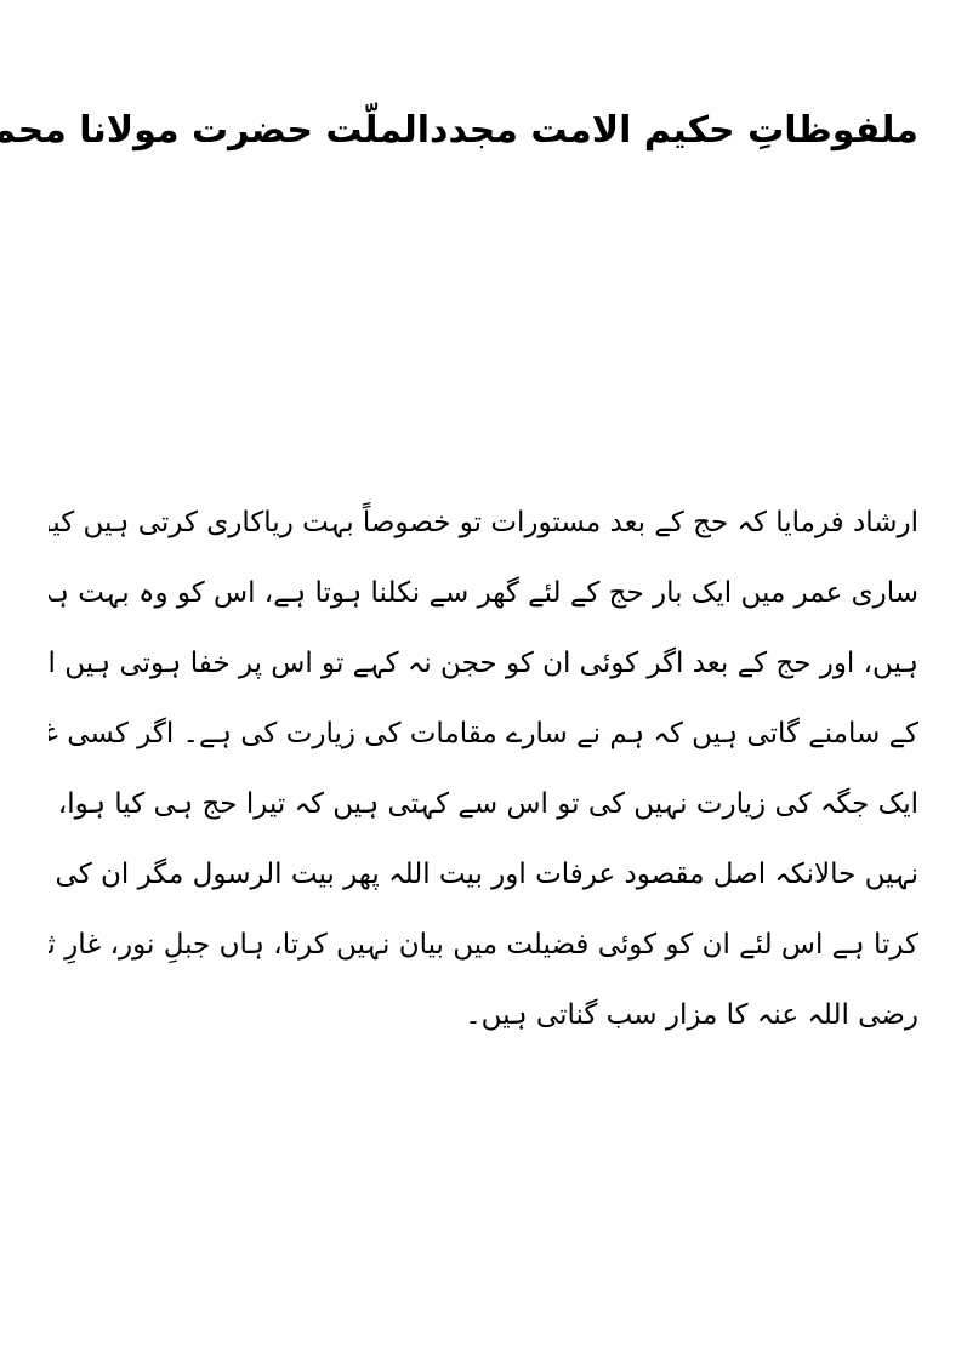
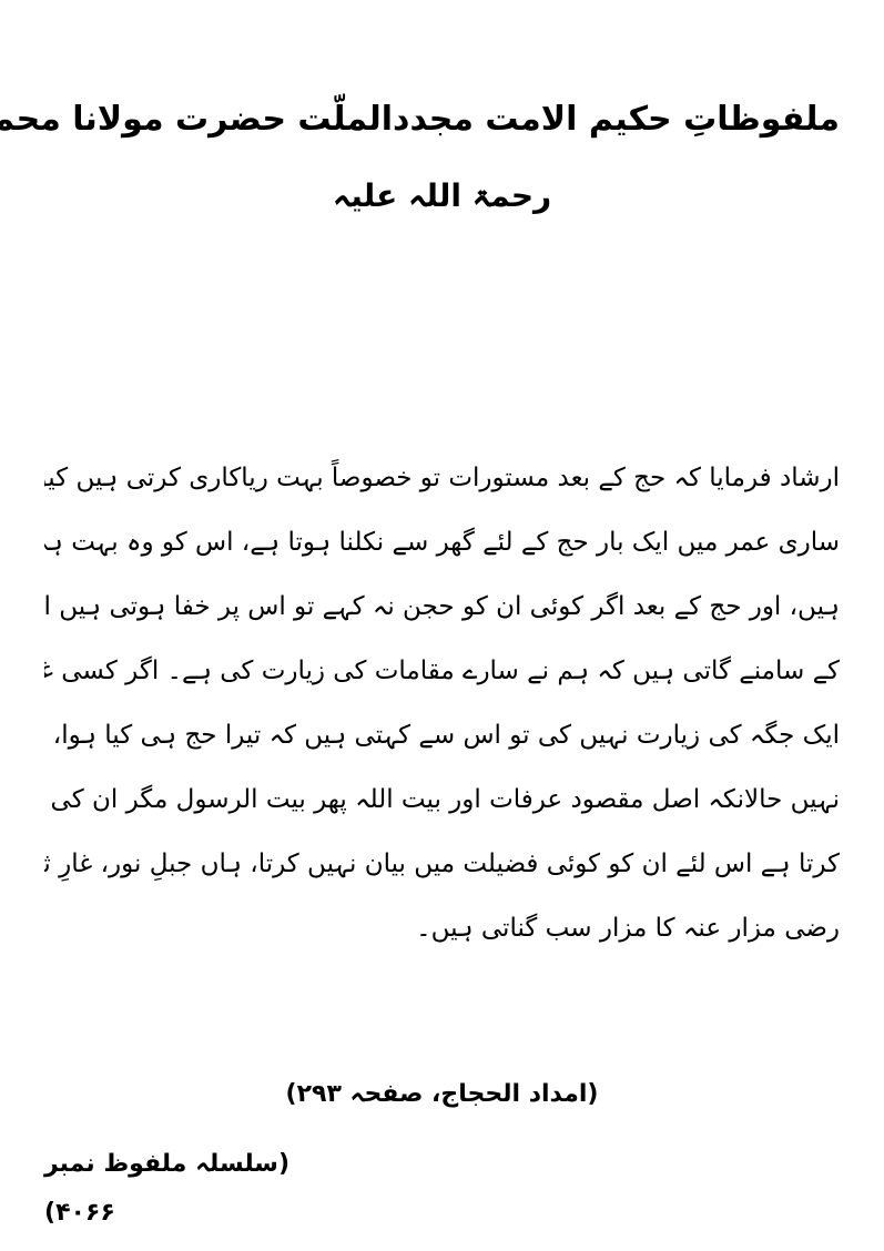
  ملفوظاتِ حکیم الامت مجددالملّت حضرت مولانا محم
+ رحمۃ اللہ علیہ
  ارشاد فرمایا کہ حج کے بعد مستورات تو خصوصاً بہت ریاکاری کرتی ہیں کی
  ساری عمر میں ایک بار حج کے لئے گھر سے نکلنا ہوتا ہے، اس کو وہ بہت ہ
  ہیں، اور حج کے بعد اگر کوئی ان کو حجن نہ کہے تو اس پر خفا ہوتی ہیں ا
  کے سامنے گاتی ہیں کہ ہم نے سارے مقامات کی زیارت کی ہے۔ اگر کسی غ
  ایک جگہ کی زیارت نہیں کی تو اس سے کہتی ہیں کہ تیرا حج ہی کیا ہوا،
  نہیں حالانکہ اصل مقصود عرفات اور بیت اللہ پھر بیت الرسول مگر ان کی
  کرتا ہے اس لئے ان کو کوئی فضیلت میں بیان نہیں کرتا، ہاں جبلِ نور، غارِ ث
- رضی اللہ عنہ کا مزار سب گناتی ہیں۔
+ رضی مزار عنہ کا مزار سب گناتی ہیں۔
+ (امداد الحجاج، صفحہ ۲۹۳)
+ (سلسلہ ملفوظ نمبر ۴۰۶۶)
